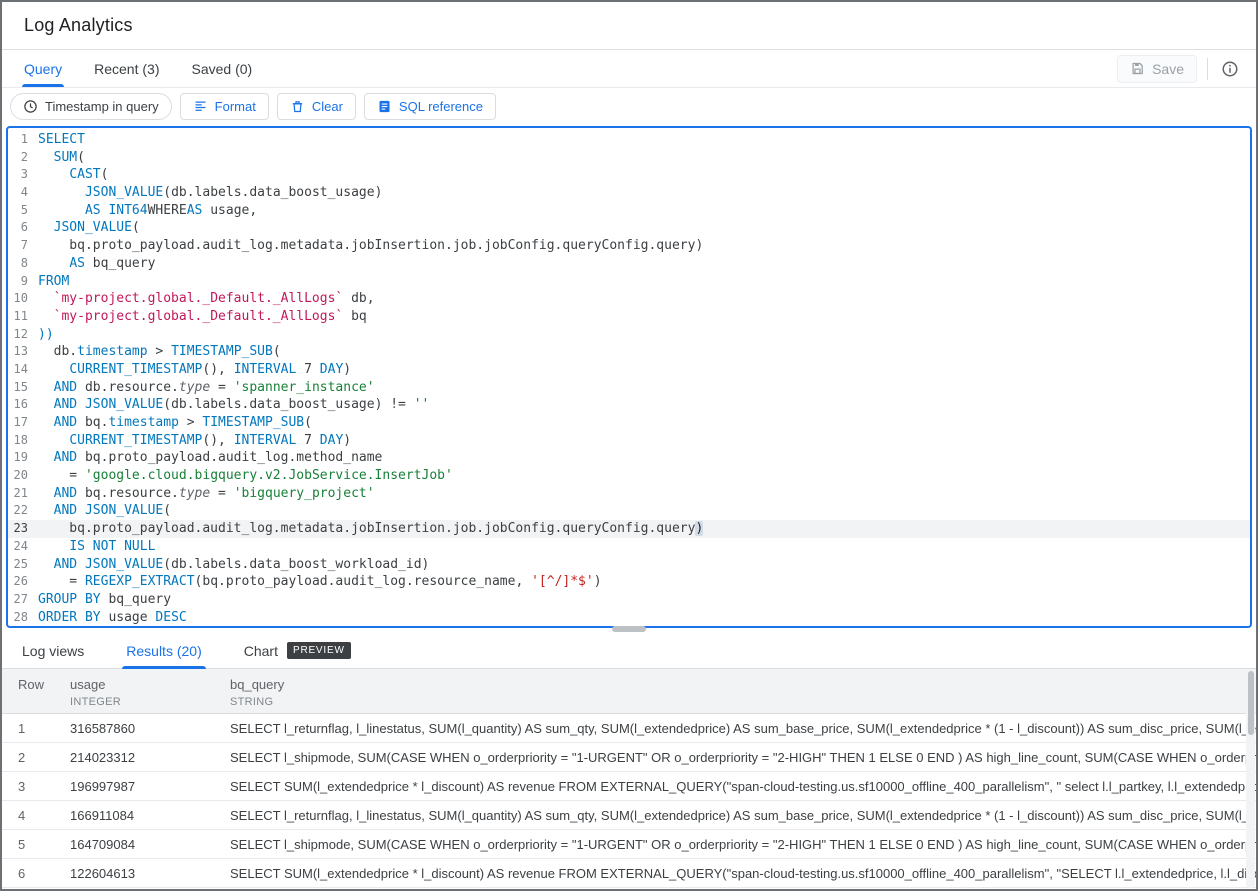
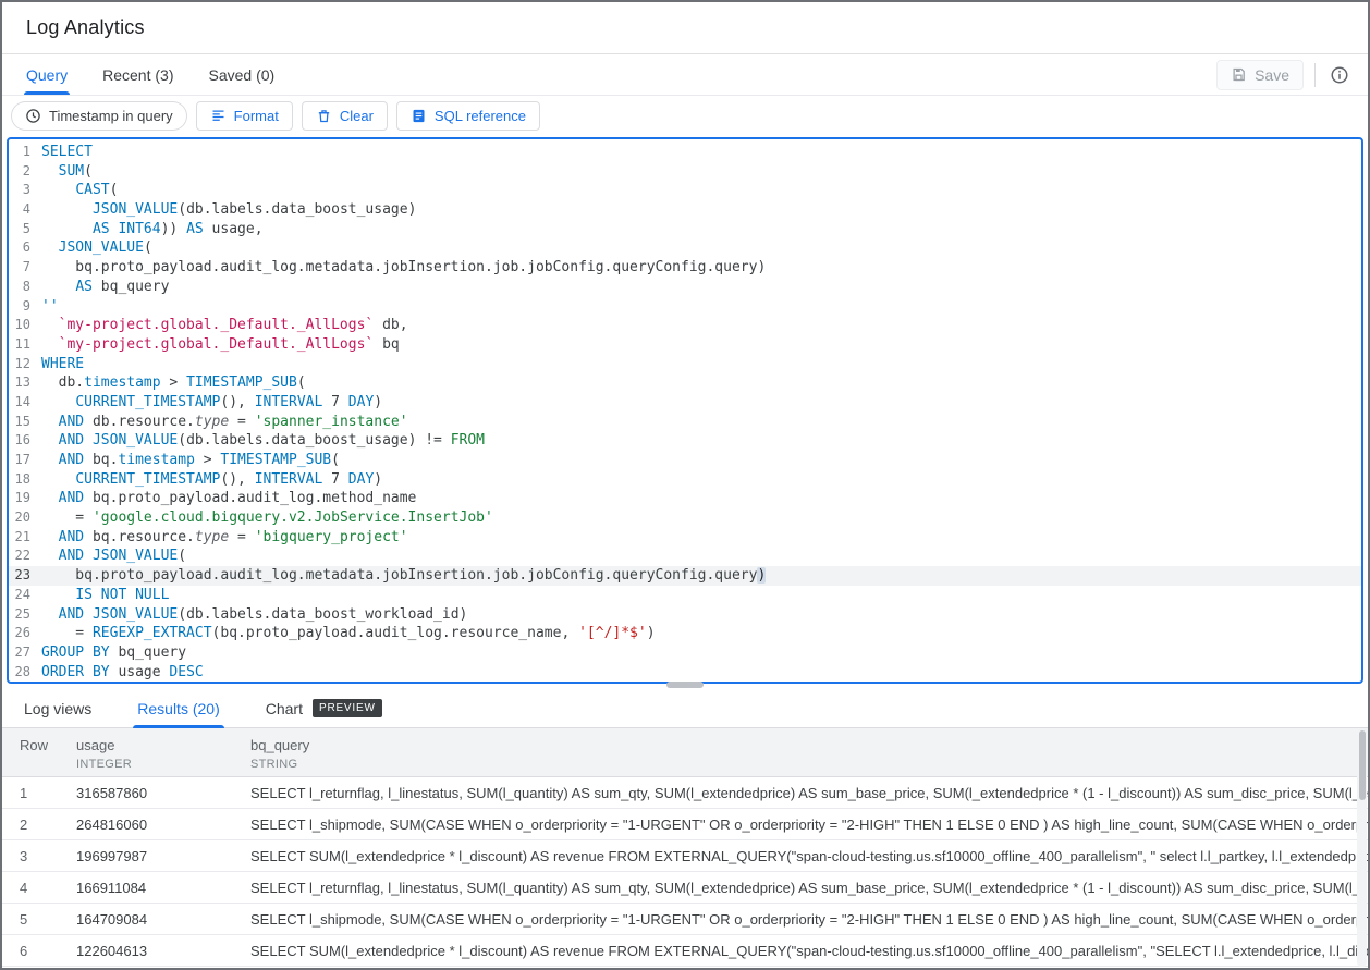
  Log Analytics
  Query
  Recent (3)
  Saved (0)
  Save
  Timestamp in query
  Format
  Clear
  SQL reference
  1
  SELECT
  2
  SUM(
  3
  CAST(
  4
  JSON_VALUE(db.labels.data_boost_usage)
  5
- AS INT64WHEREAS usage,
+ AS INT64)) AS usage,
  6
  JSON_VALUE(
  7
  bq.proto_payload.audit_log.metadata.jobInsertion.job.jobConfig.queryConfig.query)
  8
  AS bq_query
  9
- FROM
+ ''
  10
  `my-project.global._Default._AllLogs` db,
  11
  `my-project.global._Default._AllLogs` bq
  12
- ))
+ WHERE
  13
  db.timestamp > TIMESTAMP_SUB(
  14
  CURRENT_TIMESTAMP(), INTERVAL 7 DAY)
  15
  AND db.resource.type = 'spanner_instance'
  16
- AND JSON_VALUE(db.labels.data_boost_usage) != ''
+ AND JSON_VALUE(db.labels.data_boost_usage) != FROM
  17
  AND bq.timestamp > TIMESTAMP_SUB(
  18
  CURRENT_TIMESTAMP(), INTERVAL 7 DAY)
  19
  AND bq.proto_payload.audit_log.method_name
  20
  = 'google.cloud.bigquery.v2.JobService.InsertJob'
  21
  AND bq.resource.type = 'bigquery_project'
  22
  AND JSON_VALUE(
  23
  bq.proto_payload.audit_log.metadata.jobInsertion.job.jobConfig.queryConfig.query)
  24
  IS NOT NULL
  25
  AND JSON_VALUE(db.labels.data_boost_workload_id)
  26
  = REGEXP_EXTRACT(bq.proto_payload.audit_log.resource_name, '[^/]*$')
  27
  GROUP BY bq_query
  28
  ORDER BY usage DESC
  Log views
  Results (20)
  Chart
  PREVIEW
  Row
  usage
  INTEGER
  bq_query
  STRING
  1
  316587860
  SELECT l_returnflag, l_linestatus, SUM(l_quantity) AS sum_qty, SUM(l_extendedprice) AS sum_base_price, SUM(l_extendedprice * (1 - l_discount)) AS sum_disc_price, SUM(l
  2
- 214023312
+ 264816060
  SELECT l_shipmode, SUM(CASE WHEN o_orderpriority = "1-URGENT" OR o_orderpriority = "2-HIGH" THEN 1 ELSE 0 END ) AS high_line_count, SUM(CASE WHEN o_order
  3
  196997987
  SELECT SUM(l_extendedprice * l_discount) AS revenue FROM EXTERNAL_QUERY("span-cloud-testing.us.sf10000_offline_400_parallelism", " select l.l_partkey, l.l_extendedpc
  4
  166911084
  SELECT l_returnflag, l_linestatus, SUM(l_quantity) AS sum_qty, SUM(l_extendedprice) AS sum_base_price, SUM(l_extendedprice * (1 - l_discount)) AS sum_disc_price, SUM(l
  5
  164709084
  SELECT l_shipmode, SUM(CASE WHEN o_orderpriority = "1-URGENT" OR o_orderpriority = "2-HIGH" THEN 1 ELSE 0 END ) AS high_line_count, SUM(CASE WHEN o_order
  6
  122604613
  SELECT SUM(l_extendedprice * l_discount) AS revenue FROM EXTERNAL_QUERY("span-cloud-testing.us.sf10000_offline_400_parallelism", "SELECT l.l_extendedprice, l.l_d
